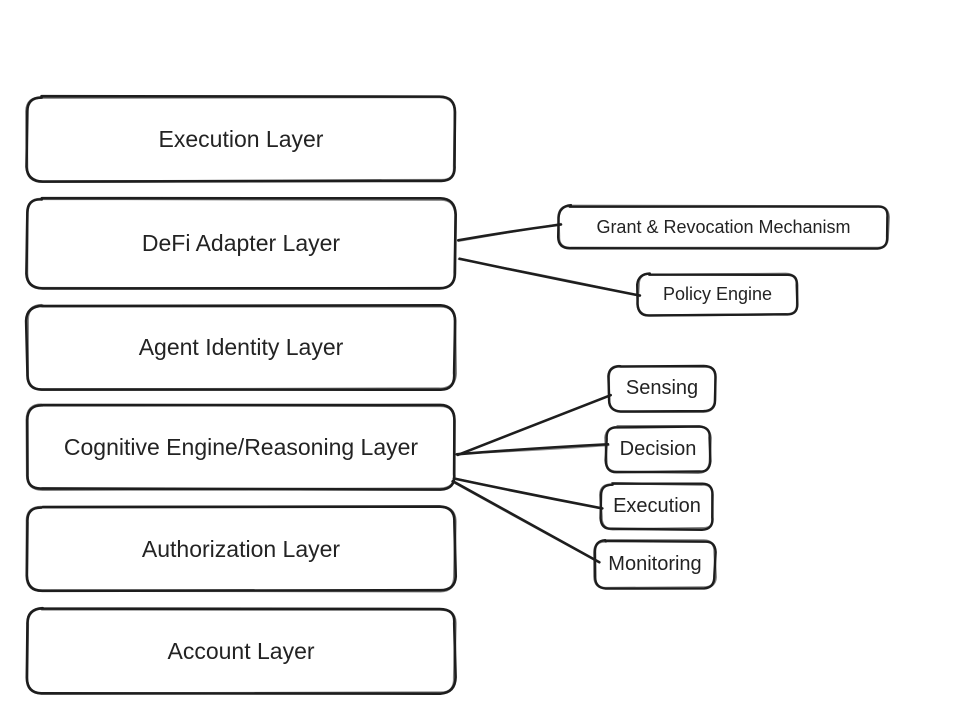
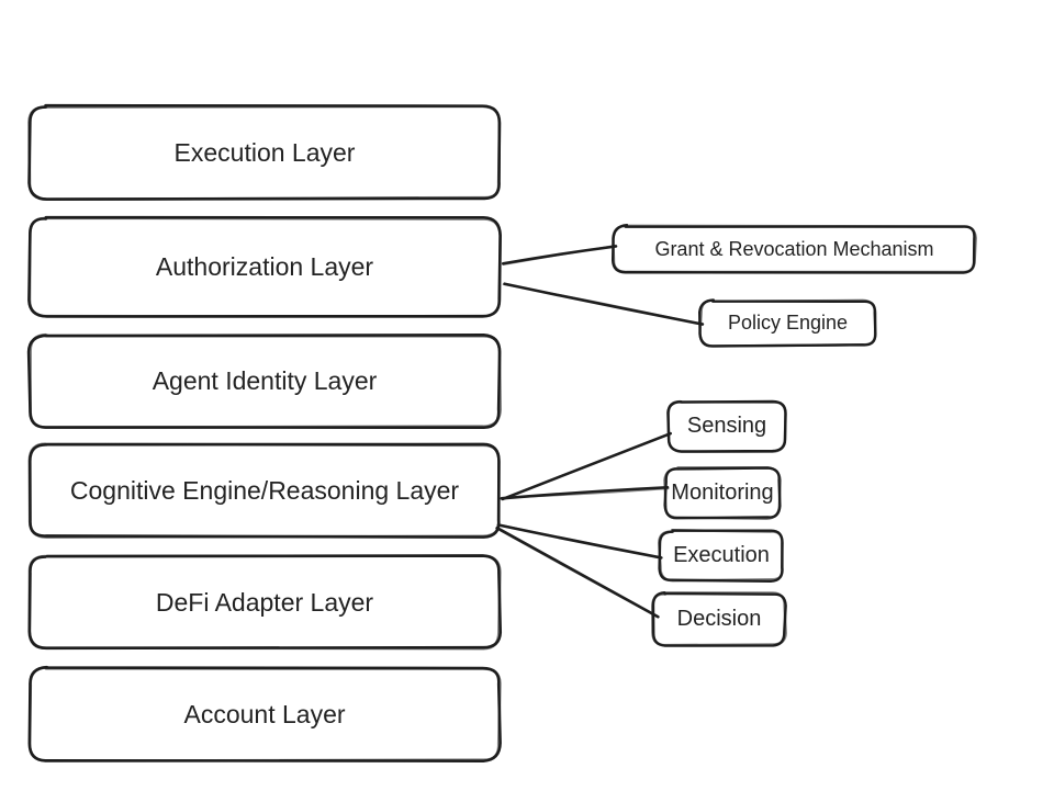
  Execution Layer
- DeFi Adapter Layer
+ Authorization Layer
  Agent Identity Layer
  Cognitive Engine/Reasoning Layer
- Authorization Layer
+ DeFi Adapter Layer
  Account Layer
  Grant & Revocation Mechanism
  Policy Engine
  Sensing
- Decision
+ Monitoring
  Execution
- Monitoring
+ Decision
